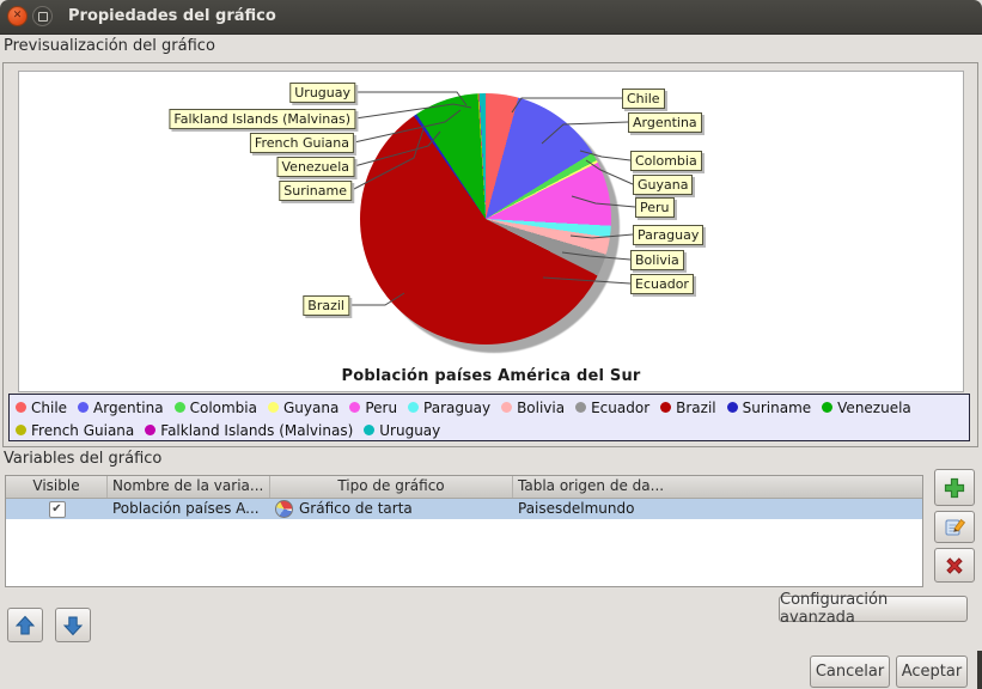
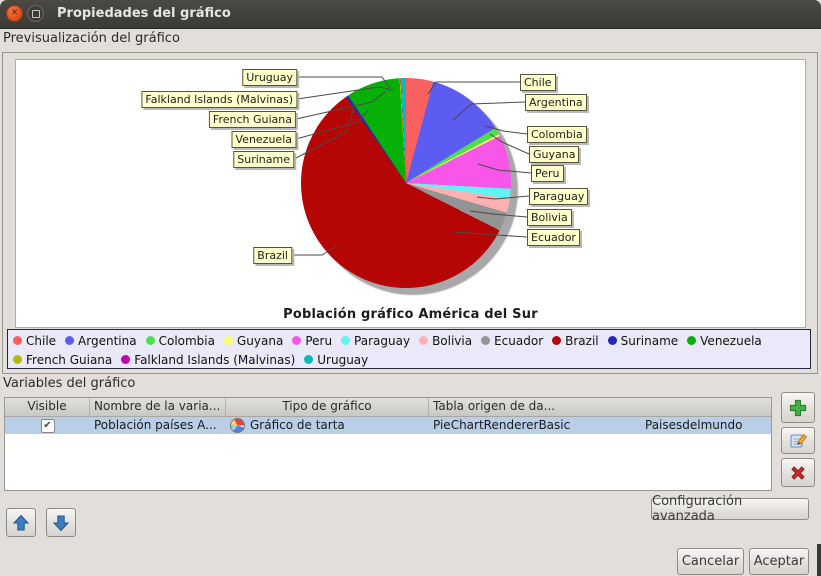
  Propiedades del gráfico
  Previsualización del gráfico
  Chile
  Argentina
  Colombia
  Guyana
  Peru
  Paraguay
  Bolivia
  Ecuador
  Brazil
  Suriname
  Venezuela
  French Guiana
  Falkland Islands (Malvinas)
  Uruguay
- Población países América del Sur
+ Población gráfico América del Sur
  Chile
  Argentina
  Colombia
  Guyana
  Peru
  Paraguay
  Bolivia
  Ecuador
  Brazil
  Suriname
  Venezuela
  French Guiana
  Falkland Islands (Malvinas)
  Uruguay
  Variables del gráfico
  Visible
  Nombre de la varia...
  Tipo de gráfico
  Tabla origen de da...
  ✔
  Población países A...
  Gráfico de tarta
+ PieChartRendererBasic
  Paisesdelmundo
  Configuración avanzada
  Cancelar
  Aceptar
